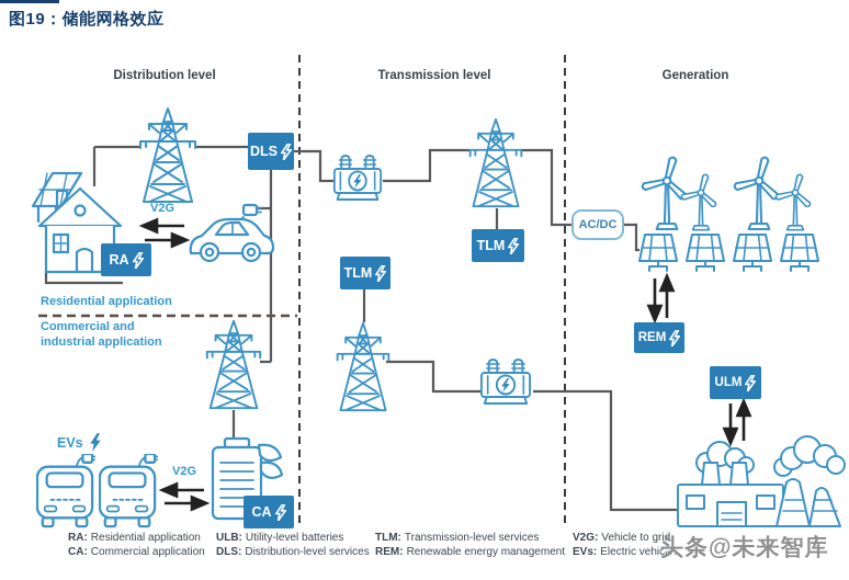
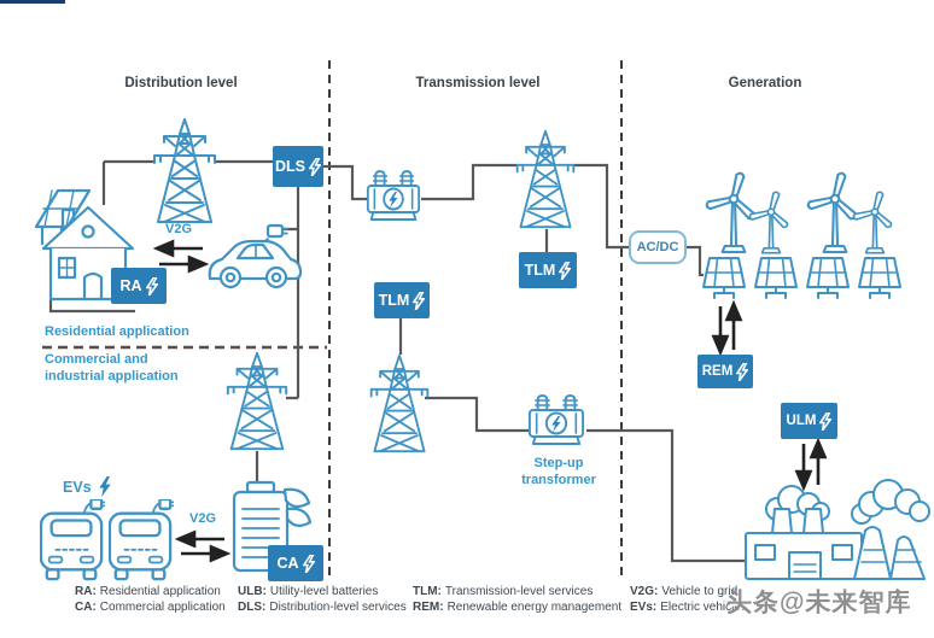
- 图19：储能网格效应
  Distribution level
  Transmission level
  Generation
+ Step-up transformer
  V2G
  V2G
  Residential application
  Commercial and industrial application
  EVs
  RA
  DLS
  TLM
  TLM
  CA
  REM
  ULM
  AC/DC
  RA: Residential application
  CA: Commercial application
  ULB: Utility-level batteries
  DLS: Distribution-level services
  TLM: Transmission-level services
  REM: Renewable energy management
  V2G: Vehicle to grid
  EVs: Electric vehicles
  头条@未来智库
